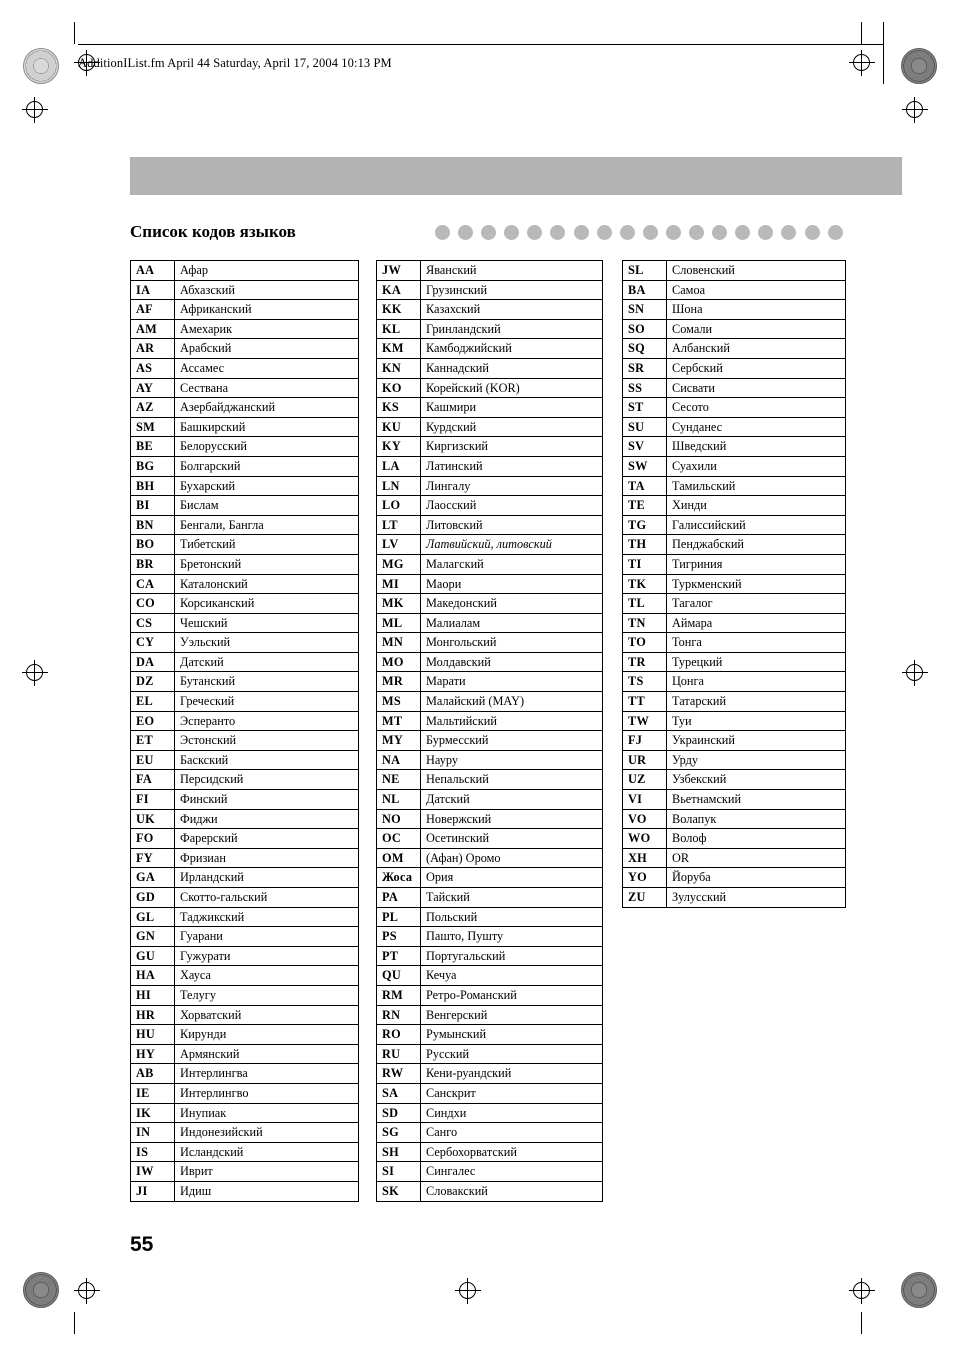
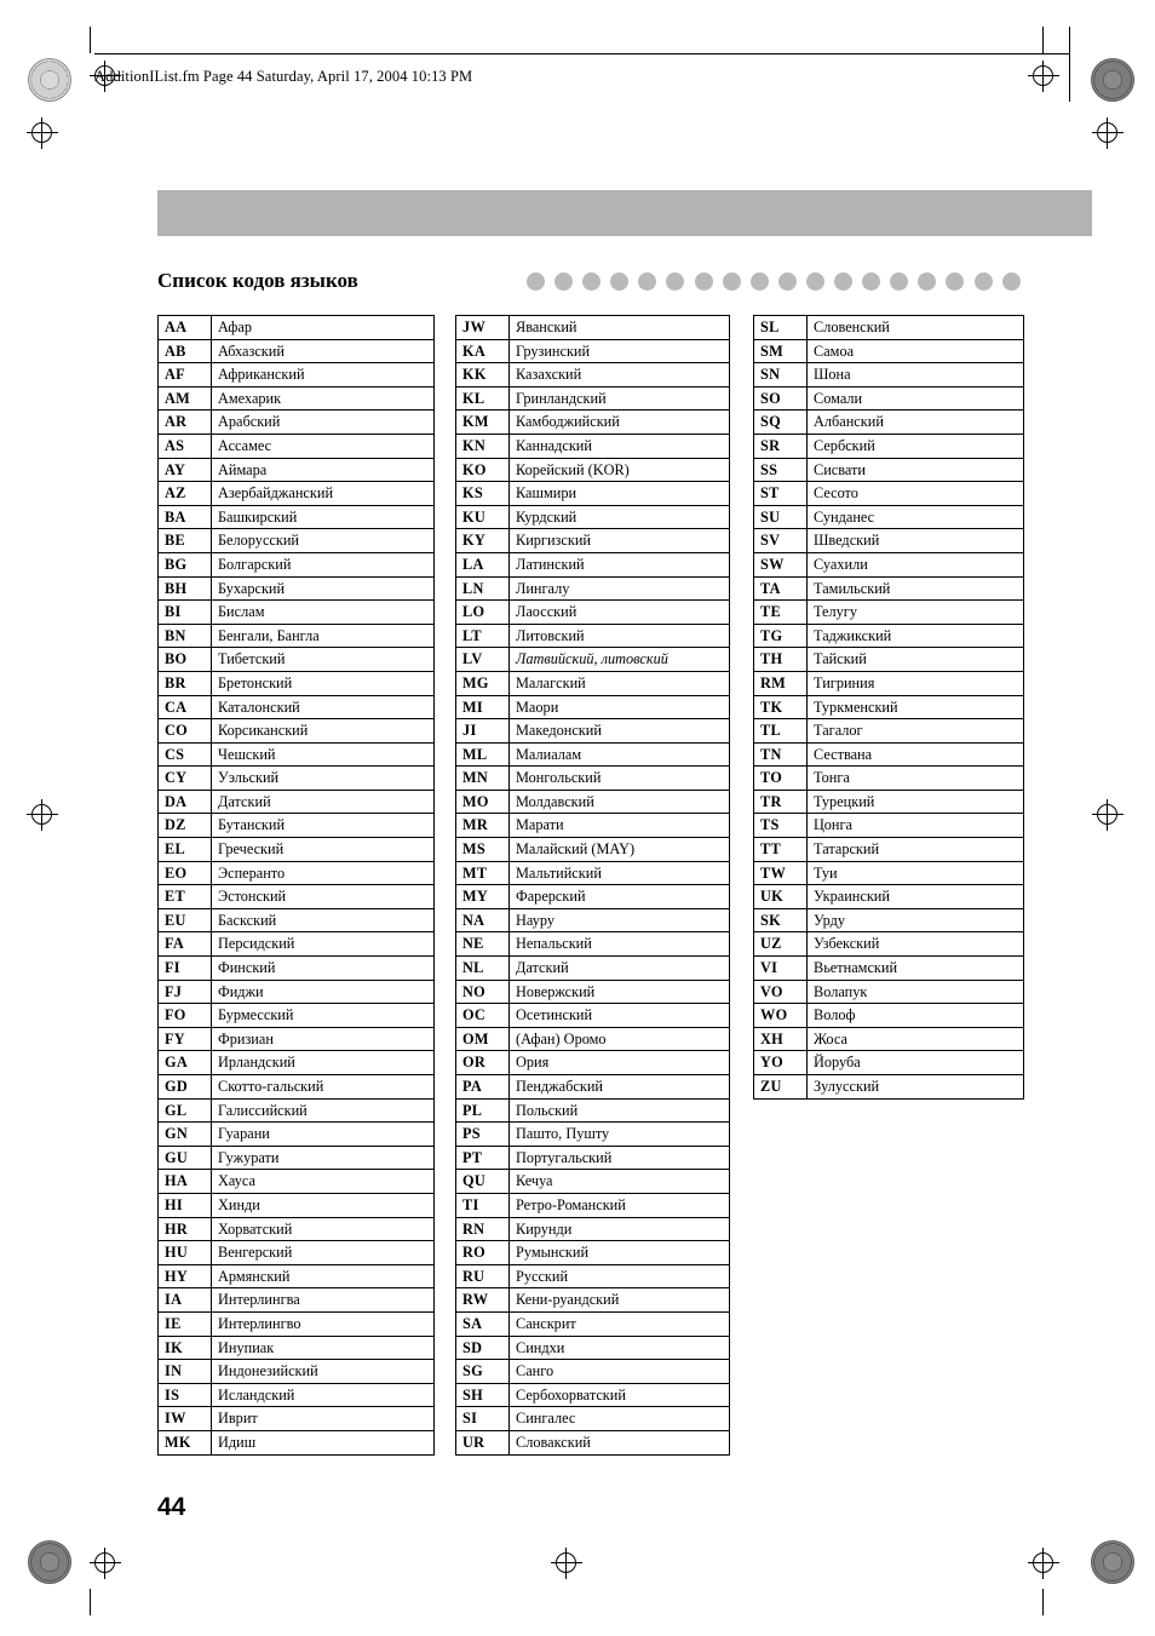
- AdditionIList.fm April 44 Saturday, April 17, 2004 10:13 PM
+ AdditionIList.fm Page 44 Saturday, April 17, 2004 10:13 PM
  Список кодов языков
  AA	Афар
- IA	Абхазский
+ AB	Абхазский
  AF	Африканский
  AM	Амехарик
  AR	Арабский
  AS	Ассамес
- AY	Сествана
+ AY	Аймара
  AZ	Азербайджанский
- SM	Башкирский
+ BA	Башкирский
  BE	Белорусский
  BG	Болгарский
  BH	Бухарский
  BI	Бислам
  BN	Бенгали, Бангла
  BO	Тибетский
  BR	Бретонский
  CA	Каталонский
  CO	Корсиканский
  CS	Чешский
  CY	Уэльский
  DA	Датский
  DZ	Бутанский
  EL	Греческий
  EO	Эсперанто
  ET	Эстонский
  EU	Баскский
  FA	Персидский
  FI	Финский
- UK	Фиджи
+ FJ	Фиджи
- FO	Фарерский
+ FO	Бурмесский
  FY	Фризиан
  GA	Ирландский
  GD	Скотто-гальский
- GL	Таджикский
+ GL	Галиссийский
  GN	Гуарани
  GU	Гужурати
  HA	Хауса
- HI	Телугу
+ HI	Хинди
  HR	Хорватский
- HU	Кирунди
+ HU	Венгерский
  HY	Армянский
- AB	Интерлингва
+ IA	Интерлингва
  IE	Интерлингво
  IK	Инупиак
  IN	Индонезийский
  IS	Исландский
  IW	Иврит
- JI	Идиш
+ MK	Идиш
  JW	Яванский
  KA	Грузинский
  KK	Казахский
  KL	Гринландский
  KM	Камбоджийский
  KN	Каннадский
  KO	Корейский (KOR)
  KS	Кашмири
  KU	Курдский
  KY	Киргизский
  LA	Латинский
  LN	Лингалу
  LO	Лаосский
  LT	Литовский
  LV	Латвийский, литовский
  MG	Малагский
  MI	Маори
- MK	Македонский
+ JI	Македонский
  ML	Малиалам
  MN	Монгольский
  MO	Молдавский
  MR	Марати
  MS	Малайский (MAY)
  MT	Мальтийский
- MY	Бурмесский
+ MY	Фарерский
  NA	Науру
  NE	Непальский
  NL	Датский
  NO	Новержский
  OC	Осетинский
  OM	(Афан) Оромо
- Жоса	Ория
+ OR	Ория
- PA	Тайский
+ PA	Пенджабский
  PL	Польский
  PS	Пашто, Пушту
  PT	Португальский
  QU	Кечуа
- RM	Ретро-Романский
+ TI	Ретро-Романский
- RN	Венгерский
+ RN	Кирунди
  RO	Румынский
  RU	Русский
  RW	Кени-руандский
  SA	Санскрит
  SD	Синдхи
  SG	Санго
  SH	Сербохорватский
  SI	Сингалес
- SK	Словакский
+ UR	Словакский
  SL	Словенский
- BA	Самоа
+ SM	Самоа
  SN	Шона
  SO	Сомали
  SQ	Албанский
  SR	Сербский
  SS	Сисвати
  ST	Сесото
  SU	Сунданес
  SV	Шведский
  SW	Суахили
  TA	Тамильский
- TE	Хинди
+ TE	Телугу
- TG	Галиссийский
+ TG	Таджикский
- TH	Пенджабский
+ TH	Тайский
- TI	Тигриния
+ RM	Тигриния
  TK	Туркменский
  TL	Тагалог
- TN	Аймара
+ TN	Сествана
  TO	Тонга
  TR	Турецкий
  TS	Цонга
  TT	Татарский
  TW	Туи
- FJ	Украинский
+ UK	Украинский
- UR	Урду
+ SK	Урду
  UZ	Узбекский
  VI	Вьетнамский
  VO	Волапук
  WO	Волоф
- XH	OR
+ XH	Жоса
  YO	Йоруба
  ZU	Зулусский
- 55
+ 44
